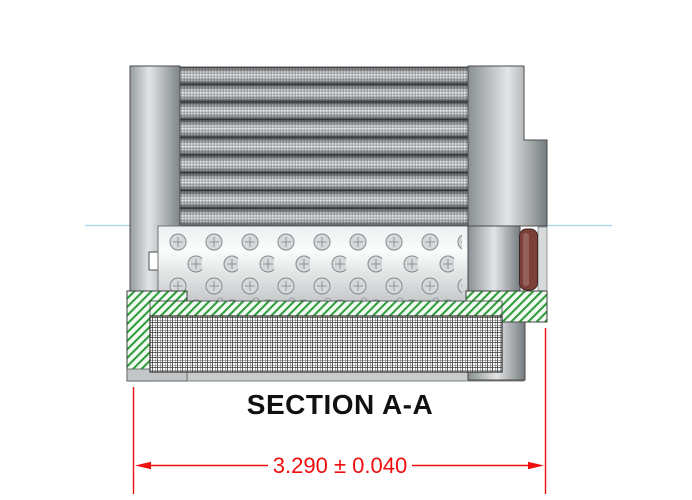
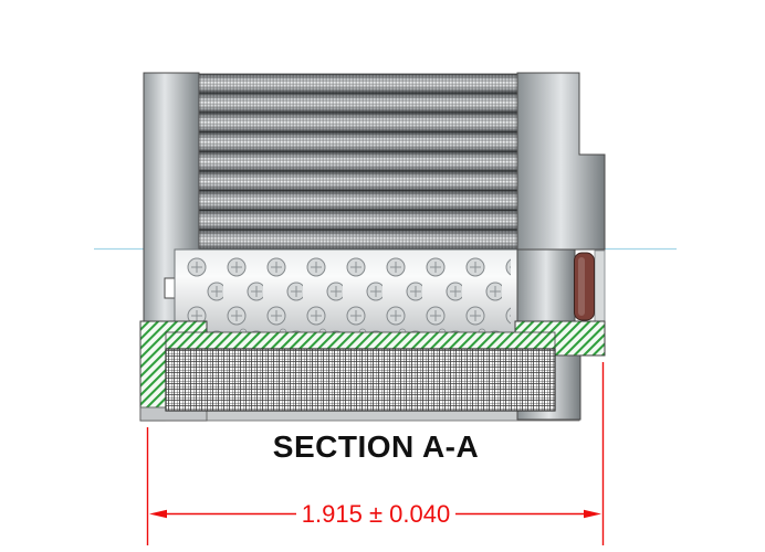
  SECTION A-A
- 3.290 ± 0.040
+ 1.915 ± 0.040
